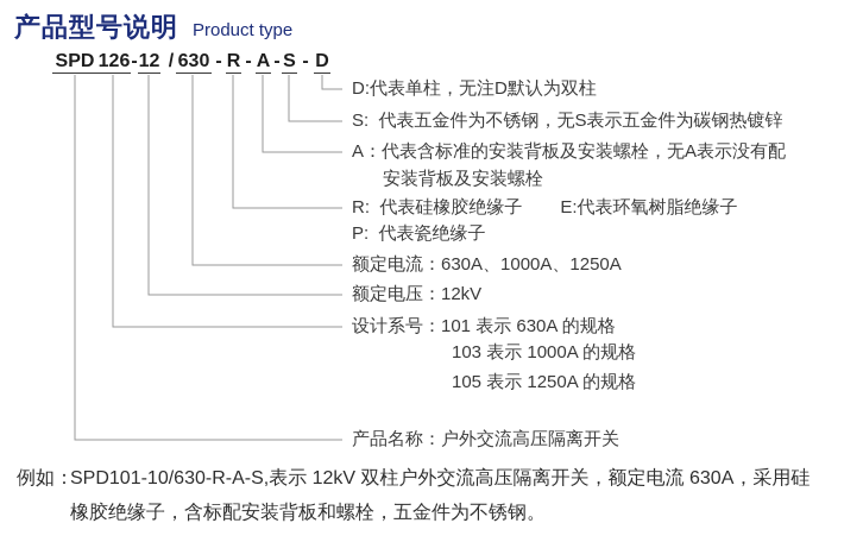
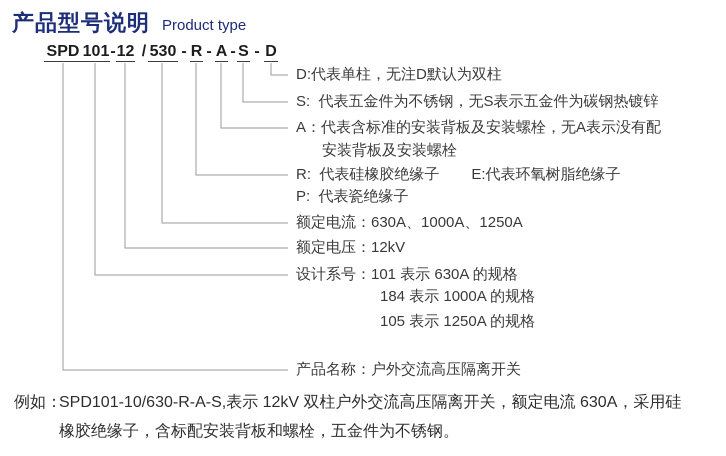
  产品型号说明 Product type
  SPD
- 126
+ 101
  -
  12
  /
- 630
+ 530
  -
  R
  -
  A
  -
  S
  -
  D
  D:代表单柱，无注D默认为双柱
  S: 代表五金件为不锈钢，无S表示五金件为碳钢热镀锌
  A：代表含标准的安装背板及安装螺栓，无A表示没有配
  安装背板及安装螺栓
  R: 代表硅橡胶绝缘子 E:代表环氧树脂绝缘子
  P: 代表瓷绝缘子
  额定电流：630A、1000A、1250A
  额定电压：12kV
  设计系号：101 表示 630A 的规格
- 103 表示 1000A 的规格
+ 184 表示 1000A 的规格
  105 表示 1250A 的规格
  产品名称：户外交流高压隔离开关
  例如：
  SPD101-10/630-R-A-S,表示 12kV 双柱户外交流高压隔离开关，额定电流 630A，采用硅
  橡胶绝缘子，含标配安装背板和螺栓，五金件为不锈钢。
